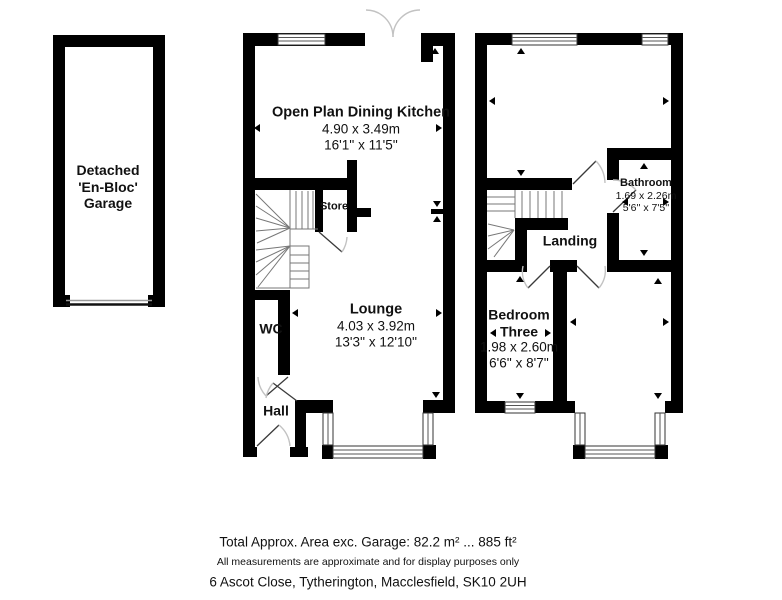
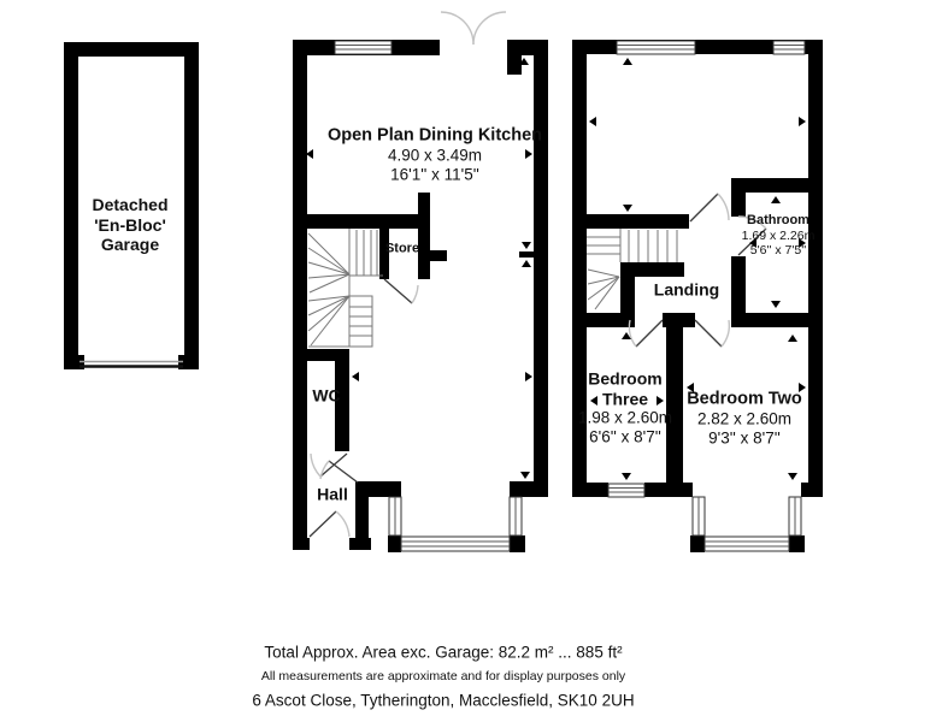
  Detached
  'En-Bloc'
  Garage
  Open Plan Dining Kitchen
  4.90 x 3.49m
  16'1'' x 11'5''
  Store
- Lounge
- 4.03 x 3.92m
- 13'3'' x 12'10''
  WC
  Hall
  Bathroom
  1.69 x 2.26m
  5'6'' x 7'5''
  Landing
  Bedroom Three
  1.98 x 2.60m
  6'6'' x 8'7''
+ Bedroom Two
+ 2.82 x 2.60m
+ 9'3'' x 8'7''
  Total Approx. Area exc. Garage: 82.2 m² ... 885 ft²
  All measurements are approximate and for display purposes only
  6 Ascot Close, Tytherington, Macclesfield, SK10 2UH
